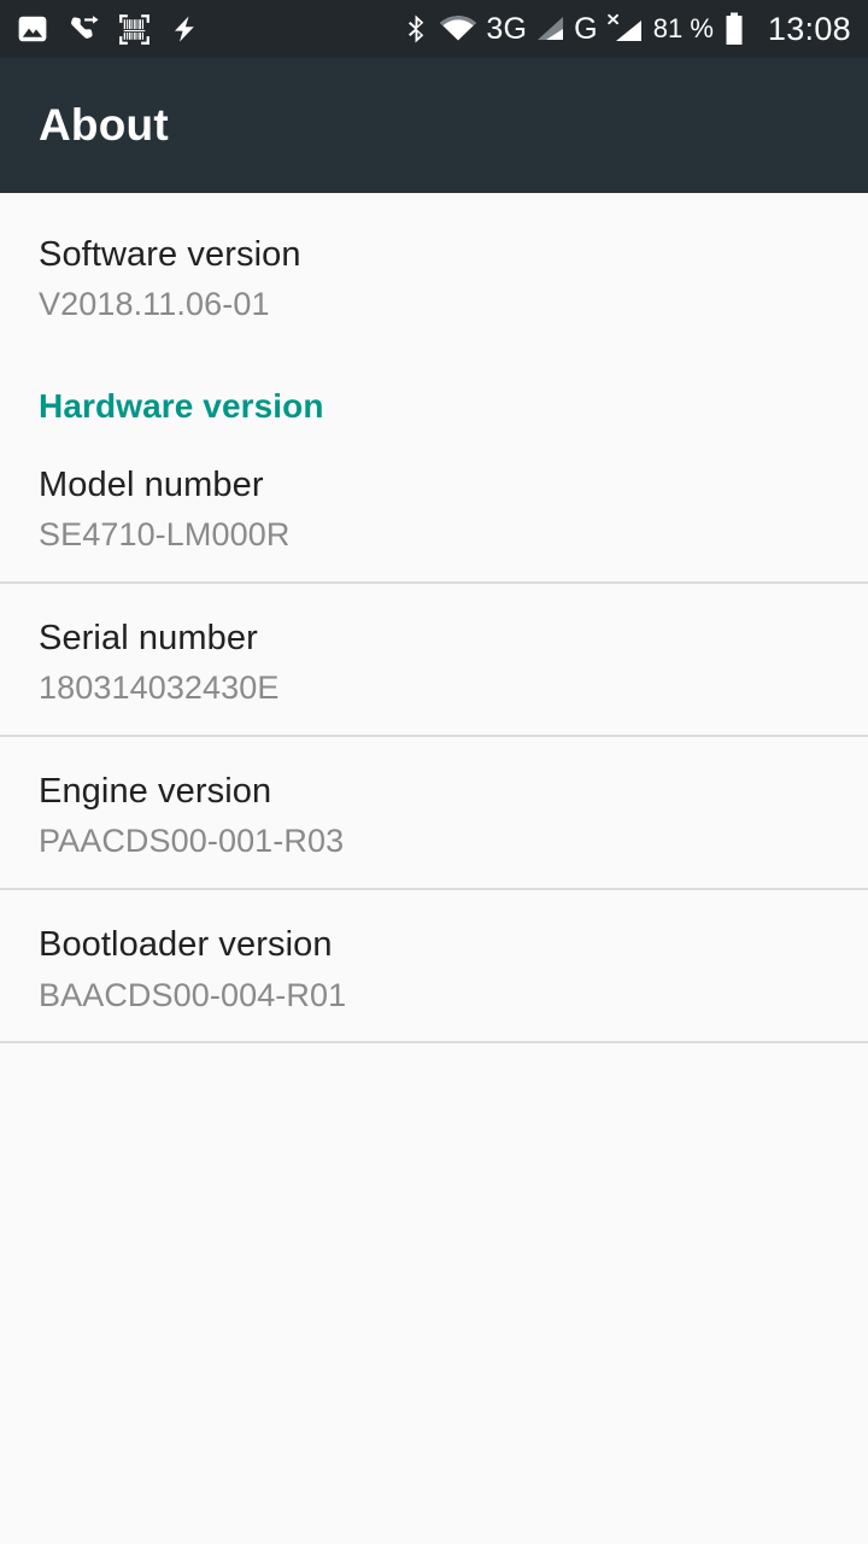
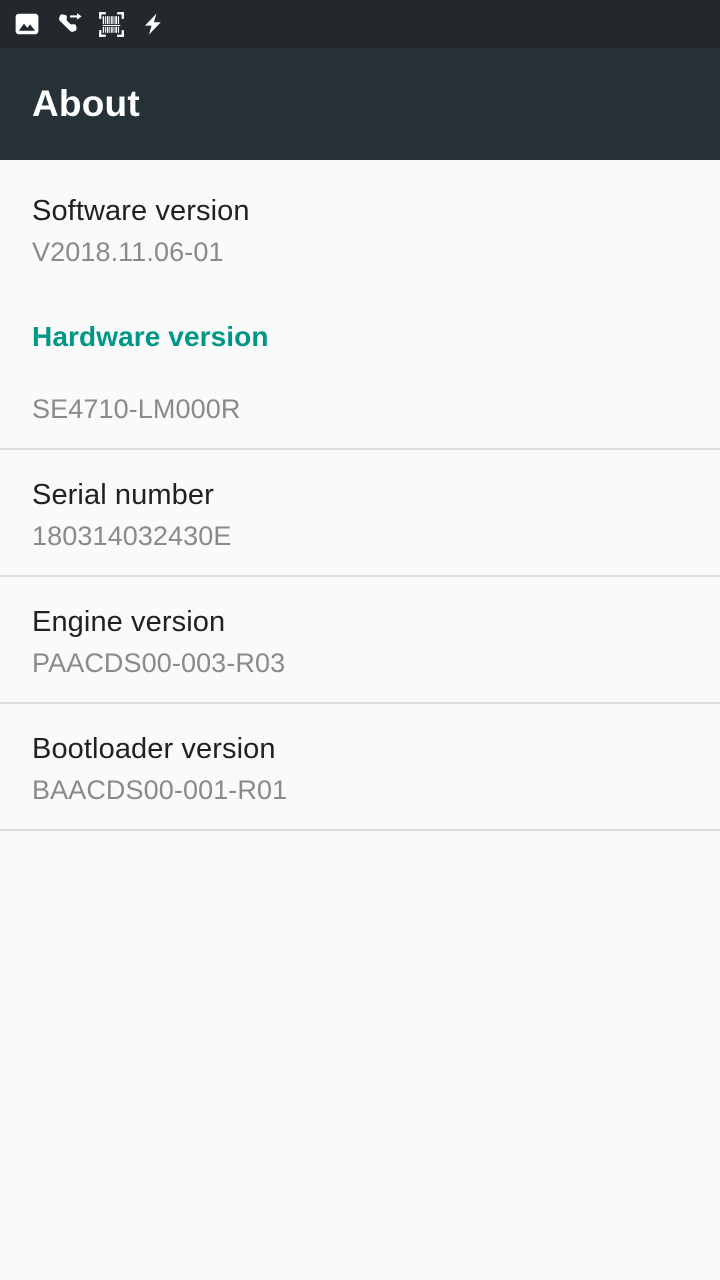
- 3G
- G
- 81 %
- 13:08
  About
  Software version
  V2018.11.06-01
  Hardware version
- Model number
  SE4710-LM000R
  Serial number
  180314032430E
  Engine version
- PAACDS00-001-R03
+ PAACDS00-003-R03
  Bootloader version
- BAACDS00-004-R01
+ BAACDS00-001-R01
